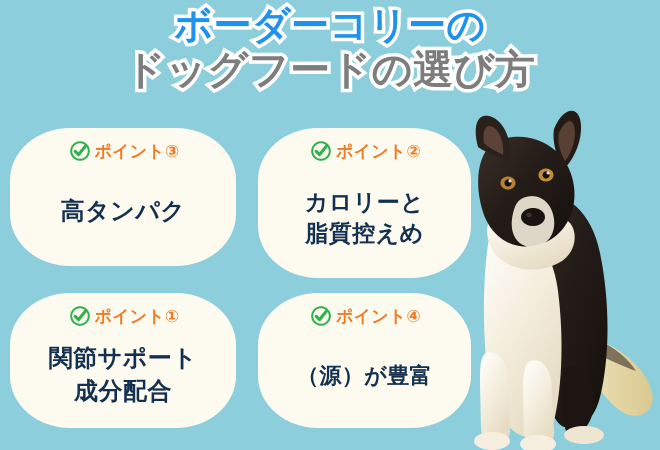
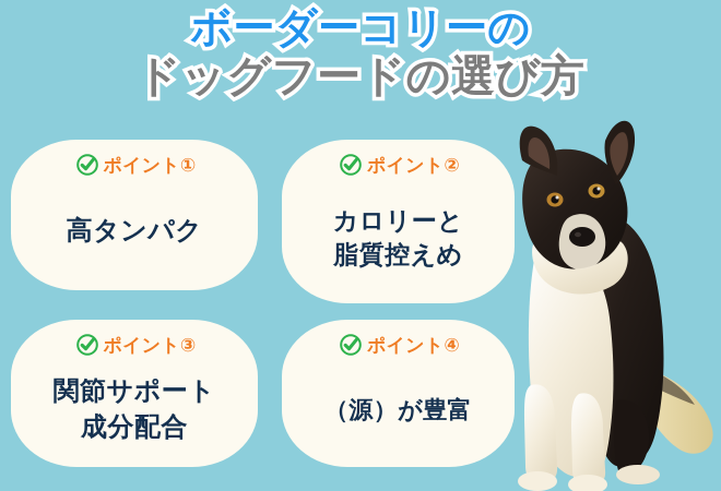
  ボーダーコリーの
  ドッグフードの選び方
- ポイント③
+ ポイント①
  高タンパク
  ポイント②
  カロリーと
  脂質控えめ
- ポイント①
+ ポイント③
  関節サポート
  成分配合
  ポイント④
  （源）が豊富
